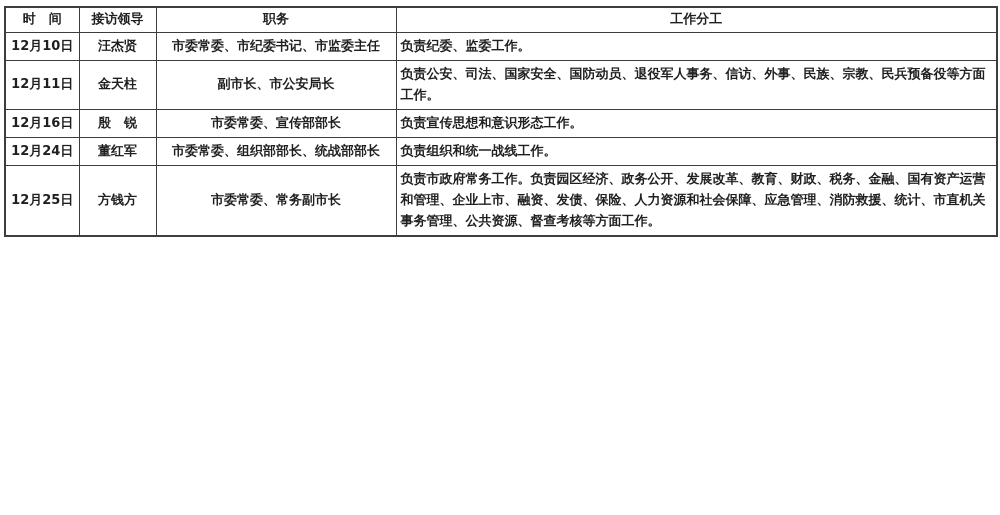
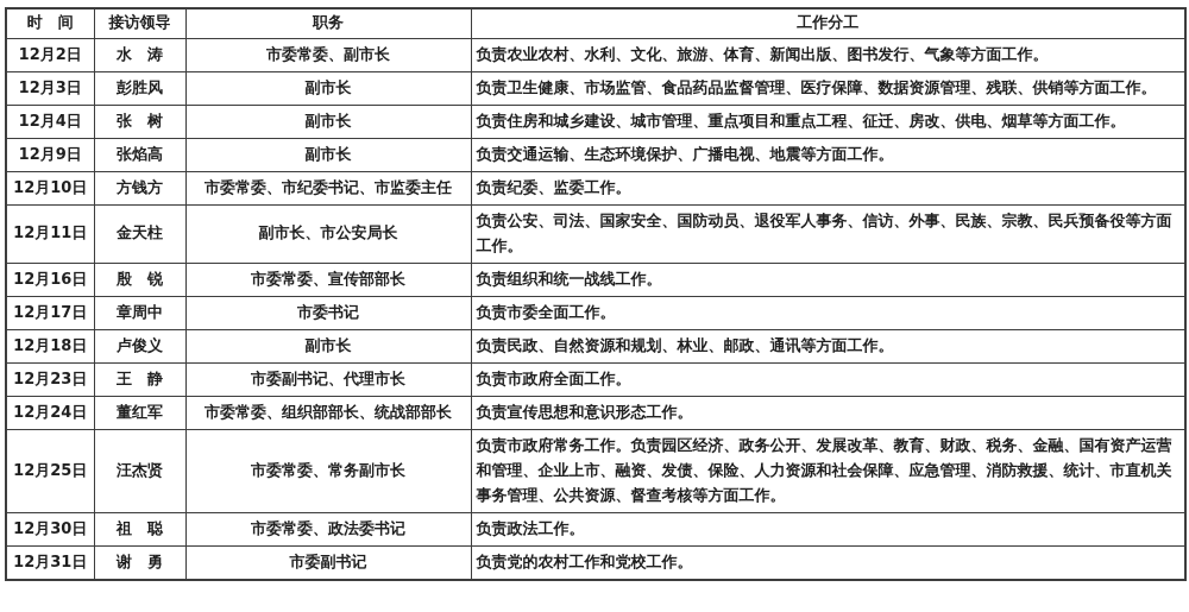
  时 间	接访领导	职务	工作分工
+ 12月2日	水 涛	市委常委、副市长	负责农业农村、水利、文化、旅游、体育、新闻出版、图书发行、气象等方面工作。
+ 12月3日	彭胜风	副市长	负责卫生健康、市场监管、食品药品监督管理、医疗保障、数据资源管理、残联、供销等方面工作。
+ 12月4日	张 树	副市长	负责住房和城乡建设、城市管理、重点项目和重点工程、征迁、房改、供电、烟草等方面工作。
+ 12月9日	张焰高	副市长	负责交通运输、生态环境保护、广播电视、地震等方面工作。
- 12月10日	汪杰贤	市委常委、市纪委书记、市监委主任	负责纪委、监委工作。
+ 12月10日	方钱方	市委常委、市纪委书记、市监委主任	负责纪委、监委工作。
  12月11日	金天柱	副市长、市公安局长	负责公安、司法、国家安全、国防动员、退役军人事务、信访、外事、民族、宗教、民兵预备役等方面工作。
- 12月16日	殷 锐	市委常委、宣传部部长	负责宣传思想和意识形态工作。
+ 12月16日	殷 锐	市委常委、宣传部部长	负责组织和统一战线工作。
+ 12月17日	章周中	市委书记	负责市委全面工作。
+ 12月18日	卢俊义	副市长	负责民政、自然资源和规划、林业、邮政、通讯等方面工作。
+ 12月23日	王 静	市委副书记、代理市长	负责市政府全面工作。
- 12月24日	董红军	市委常委、组织部部长、统战部部长	负责组织和统一战线工作。
+ 12月24日	董红军	市委常委、组织部部长、统战部部长	负责宣传思想和意识形态工作。
- 12月25日	方钱方	市委常委、常务副市长	负责市政府常务工作。负责园区经济、政务公开、发展改革、教育、财政、税务、金融、国有资产运营和管理、企业上市、融资、发债、保险、人力资源和社会保障、应急管理、消防救援、统计、市直机关事务管理、公共资源、督查考核等方面工作。
+ 12月25日	汪杰贤	市委常委、常务副市长	负责市政府常务工作。负责园区经济、政务公开、发展改革、教育、财政、税务、金融、国有资产运营和管理、企业上市、融资、发债、保险、人力资源和社会保障、应急管理、消防救援、统计、市直机关事务管理、公共资源、督查考核等方面工作。
+ 12月30日	祖 聪	市委常委、政法委书记	负责政法工作。
+ 12月31日	谢 勇	市委副书记	负责党的农村工作和党校工作。
